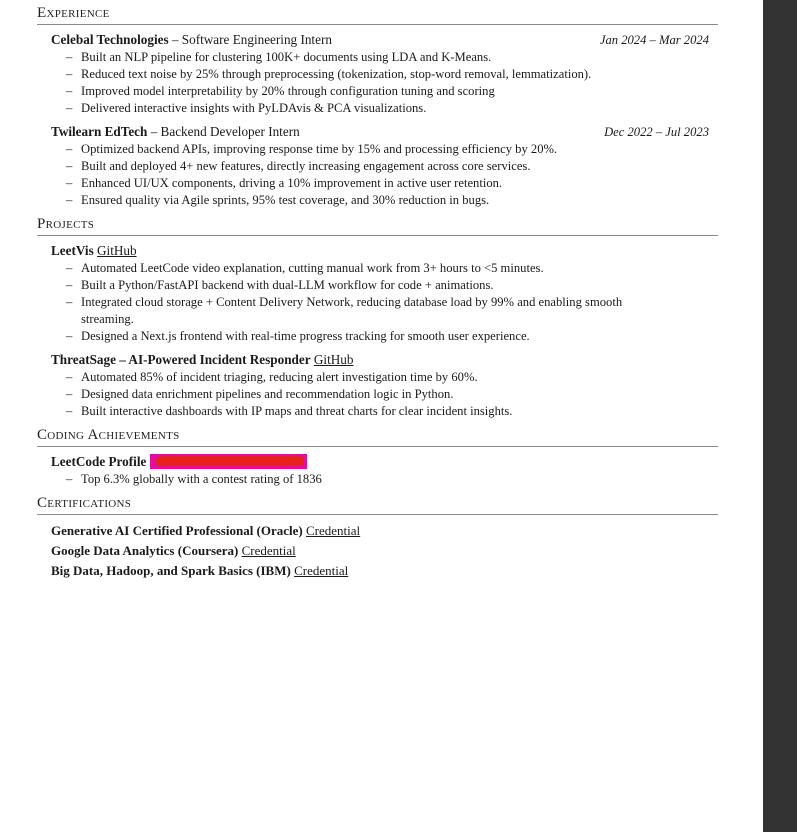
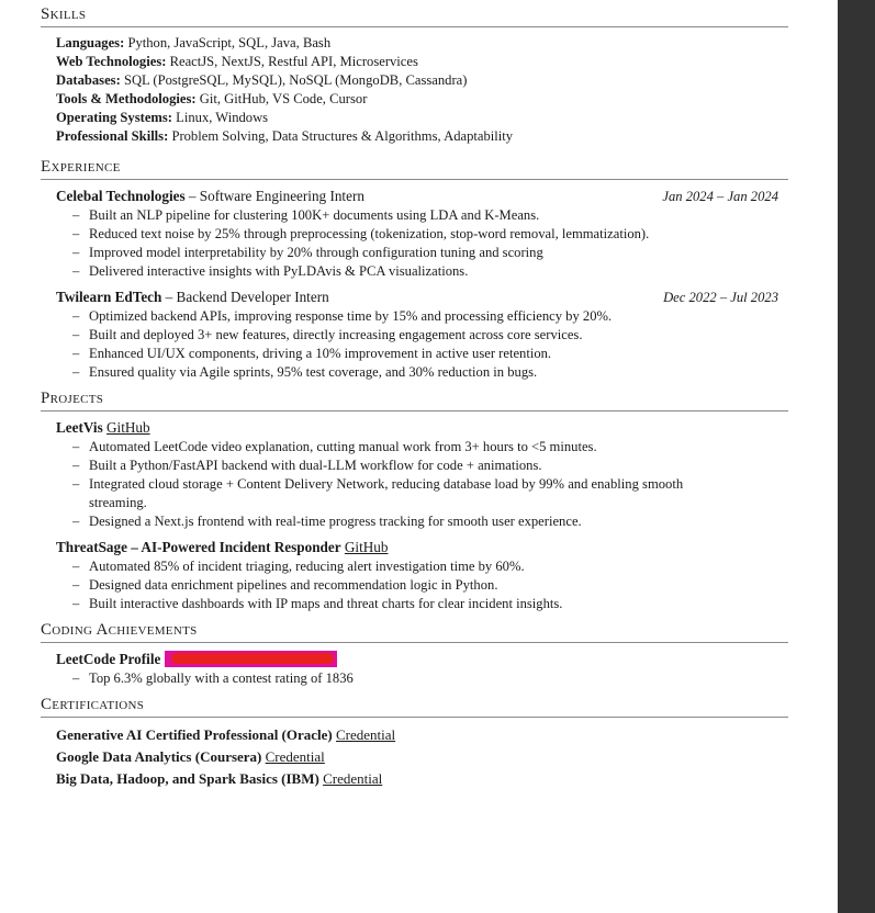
+ Skills
+ Languages: Python, JavaScript, SQL, Java, Bash
+ Web Technologies: ReactJS, NextJS, Restful API, Microservices
+ Databases: SQL (PostgreSQL, MySQL), NoSQL (MongoDB, Cassandra)
+ Tools & Methodologies: Git, GitHub, VS Code, Cursor
+ Operating Systems: Linux, Windows
+ Professional Skills: Problem Solving, Data Structures & Algorithms, Adaptability
  Experience
  Celebal Technologies – Software Engineering Intern
- Jan 2024 – Mar 2024
+ Jan 2024 – Jan 2024
  –
  Built an NLP pipeline for clustering 100K+ documents using LDA and K-Means.
  –
  Reduced text noise by 25% through preprocessing (tokenization, stop-word removal, lemmatization).
  –
  Improved model interpretability by 20% through configuration tuning and scoring
  –
  Delivered interactive insights with PyLDAvis & PCA visualizations.
  Twilearn EdTech – Backend Developer Intern
  Dec 2022 – Jul 2023
  –
  Optimized backend APIs, improving response time by 15% and processing efficiency by 20%.
  –
- Built and deployed 4+ new features, directly increasing engagement across core services.
+ Built and deployed 3+ new features, directly increasing engagement across core services.
  –
  Enhanced UI/UX components, driving a 10% improvement in active user retention.
  –
  Ensured quality via Agile sprints, 95% test coverage, and 30% reduction in bugs.
  Projects
  LeetVis GitHub
  –
  Automated LeetCode video explanation, cutting manual work from 3+ hours to <5 minutes.
  –
  Built a Python/FastAPI backend with dual-LLM workflow for code + animations.
  –
  Integrated cloud storage + Content Delivery Network, reducing database load by 99% and enabling smooth streaming.
  –
  Designed a Next.js frontend with real-time progress tracking for smooth user experience.
  ThreatSage – AI-Powered Incident Responder GitHub
  –
  Automated 85% of incident triaging, reducing alert investigation time by 60%.
  –
  Designed data enrichment pipelines and recommendation logic in Python.
  –
  Built interactive dashboards with IP maps and threat charts for clear incident insights.
  Coding Achievements
  LeetCode Profile
  –
  Top 6.3% globally with a contest rating of 1836
  Certifications
  Generative AI Certified Professional (Oracle) Credential
  Google Data Analytics (Coursera) Credential
  Big Data, Hadoop, and Spark Basics (IBM) Credential
